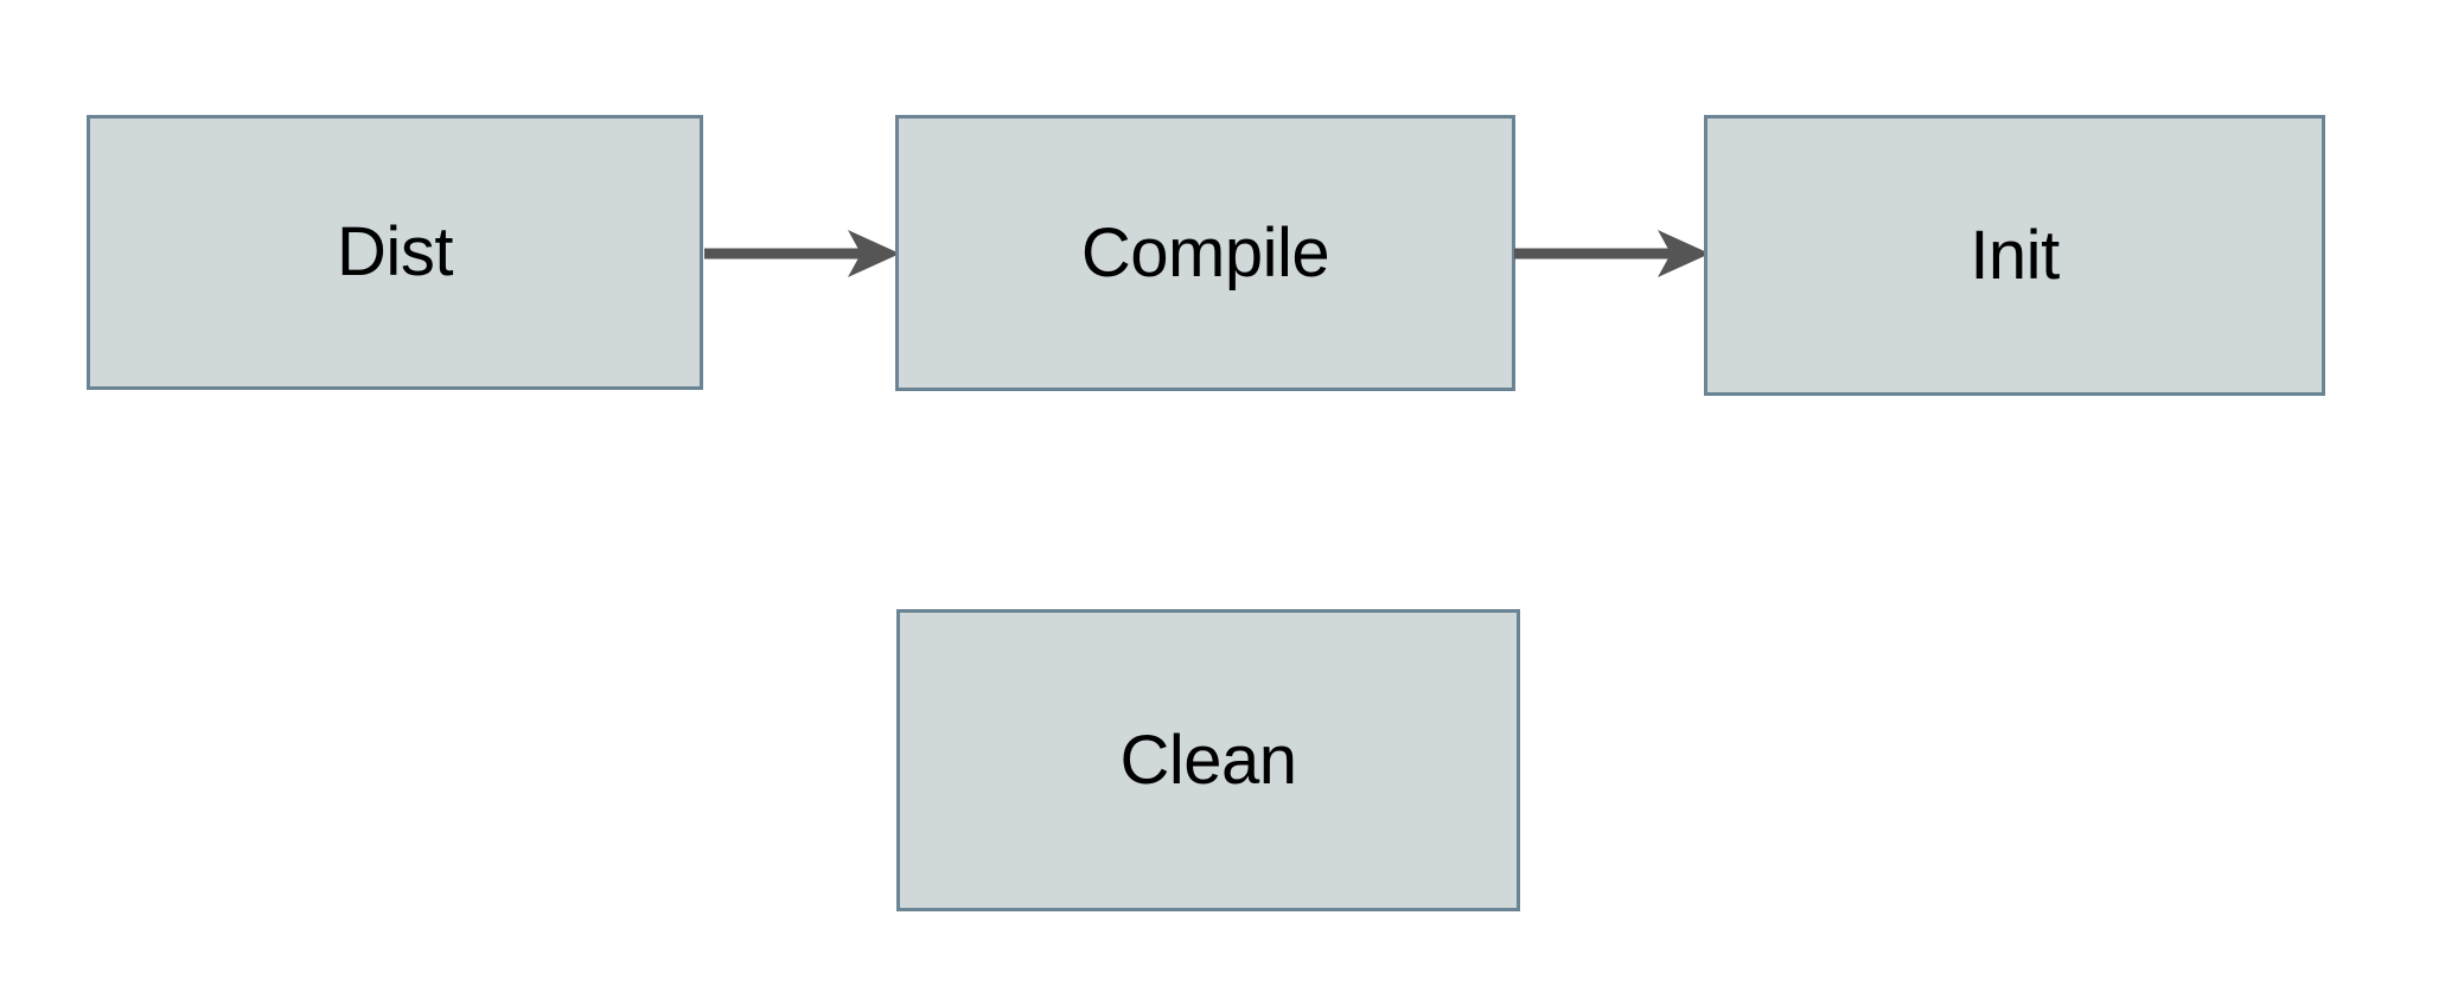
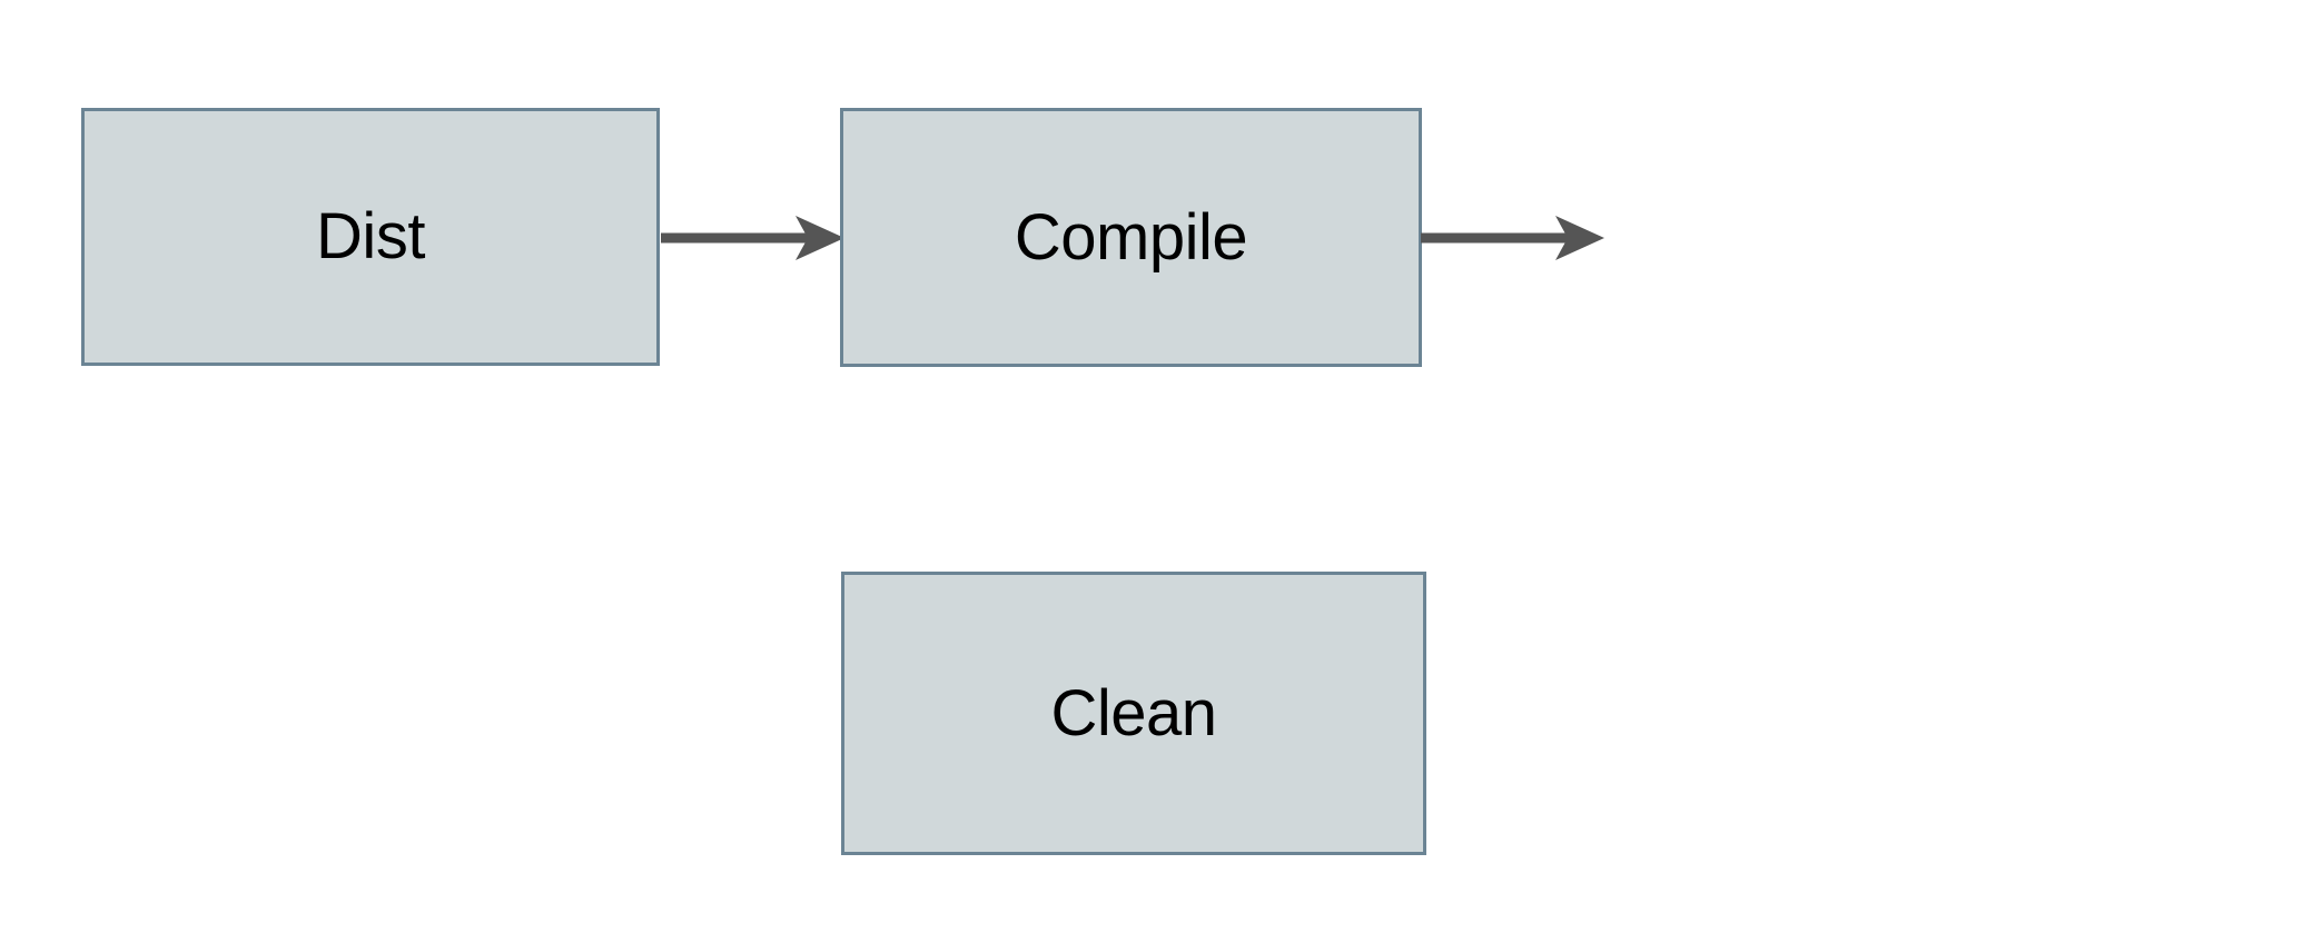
  Dist
  Compile
- Init
  Clean
